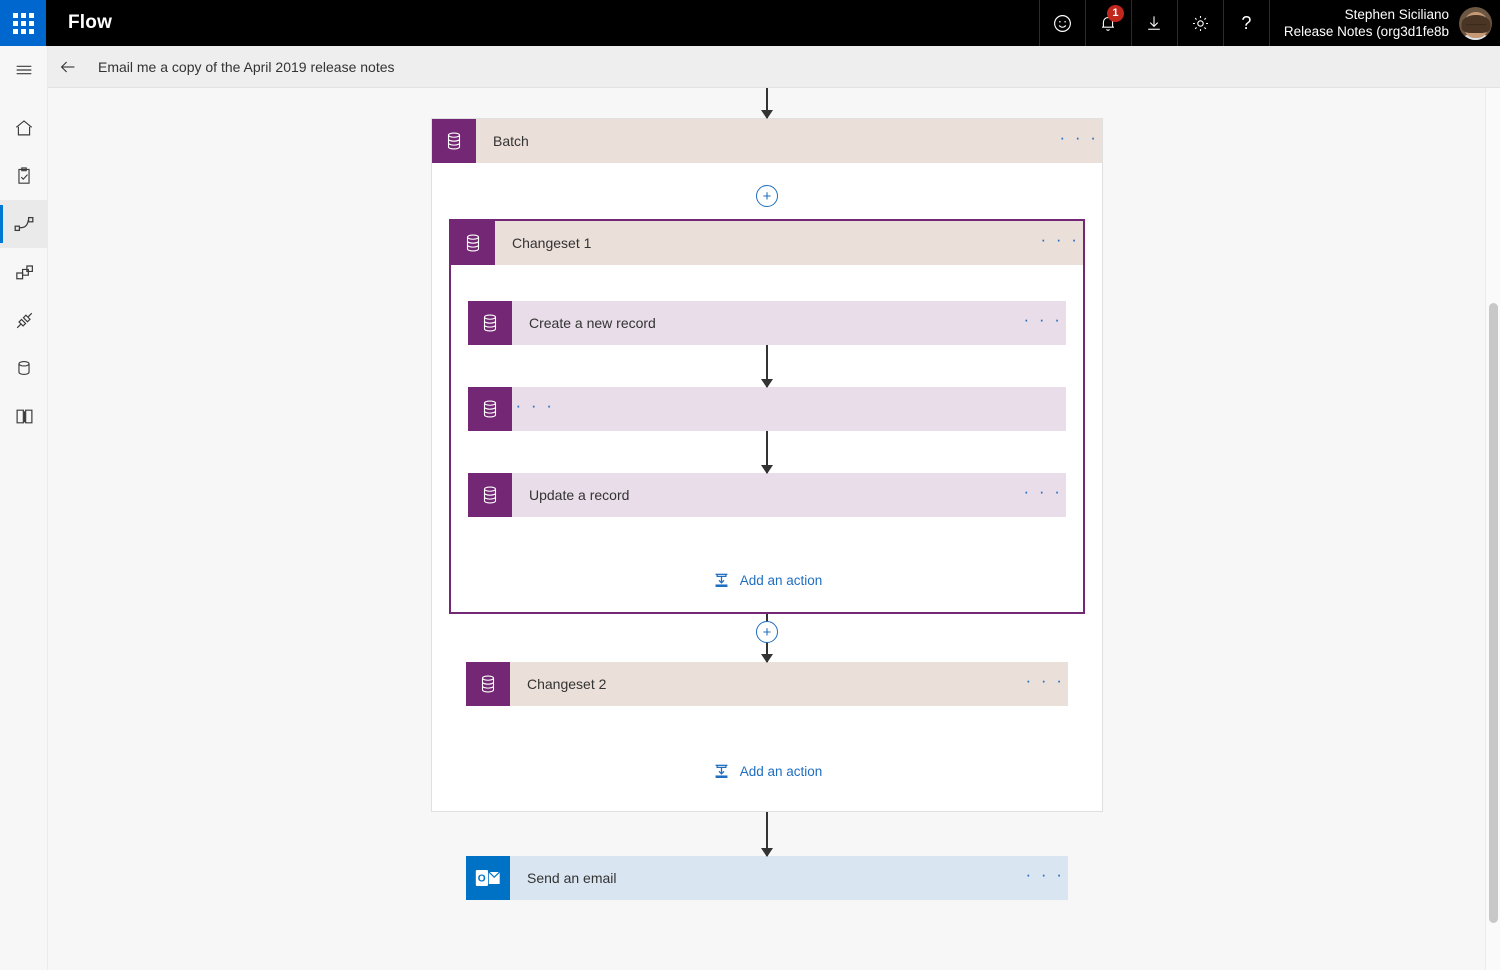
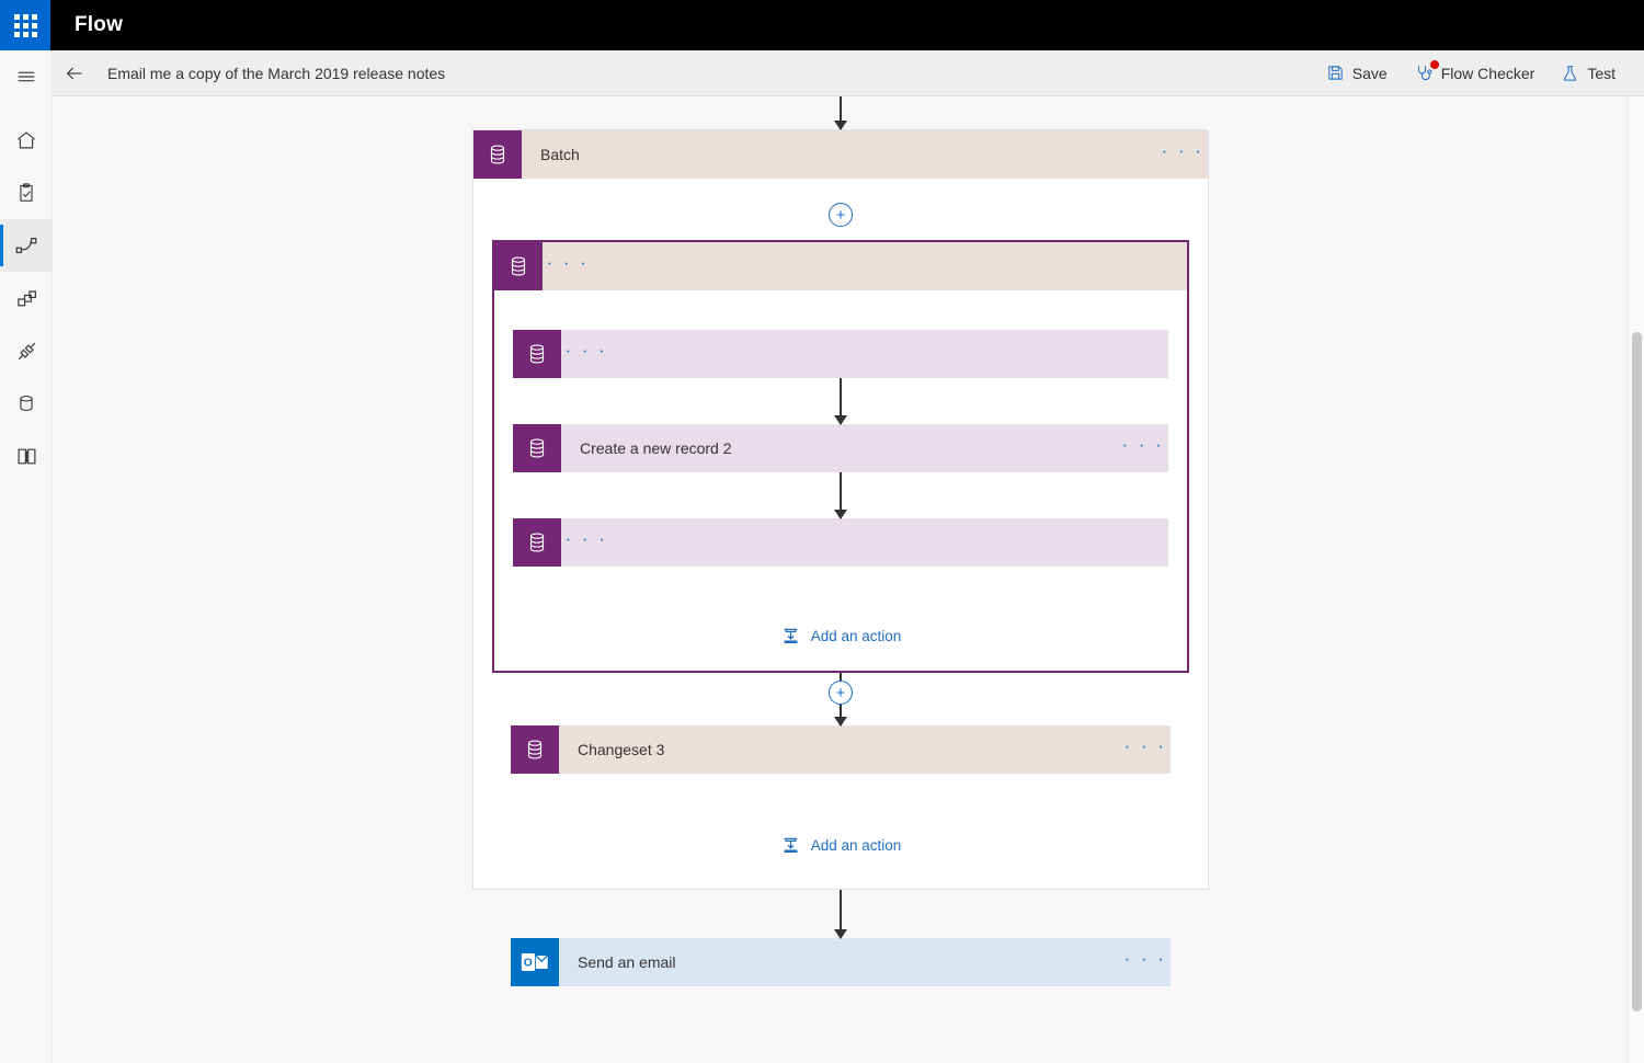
  Flow
- 1
- ?
- Stephen Siciliano
- Release Notes (org3d1fe8b
- Email me a copy of the April 2019 release notes
+ Email me a copy of the March 2019 release notes
+ Save
+ Flow Checker
+ Test
  Batch
  · · ·
  +
- Changeset 1
  · · ·
- Create a new record
  · · ·
+ Create a new record 2
  · · ·
- Update a record
  · · ·
  Add an action
  +
- Changeset 2
+ Changeset 3
  · · ·
  Add an action
  O
  Send an email
  · · ·
